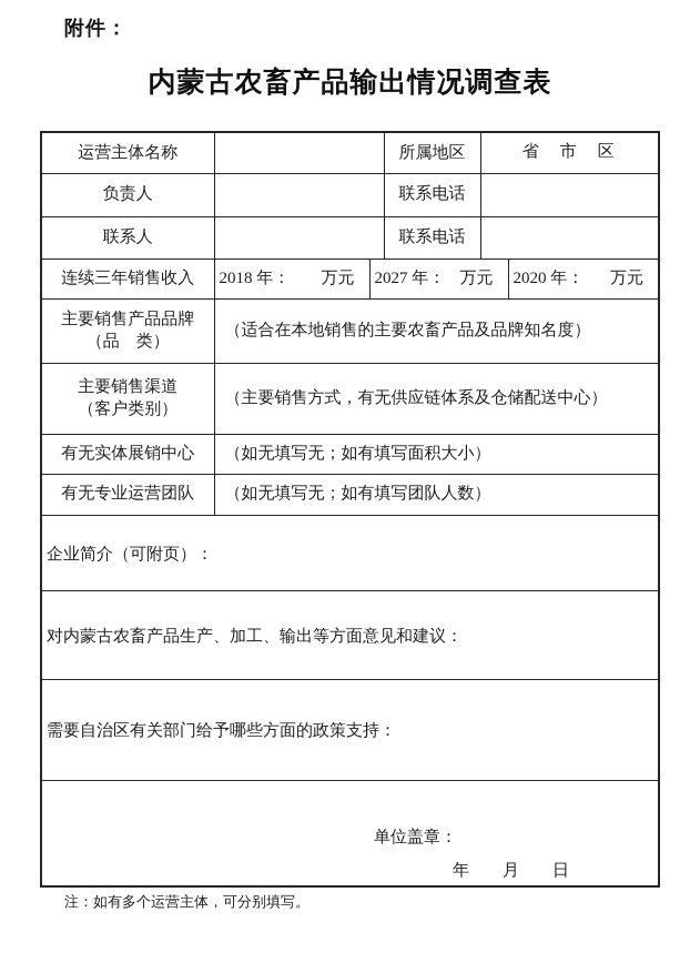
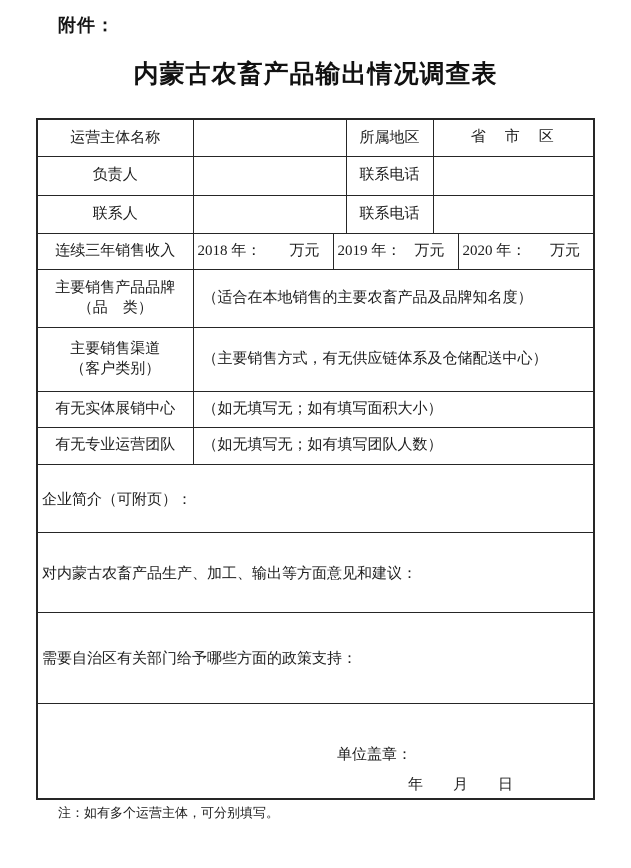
  附件：
  内蒙古农畜产品输出情况调查表
  运营主体名称		所属地区	省 市 区
  负责人		联系电话
  联系人		联系电话
- 连续三年销售收入	2018 年： 万元	2027 年： 万元	2020 年： 万元
+ 连续三年销售收入	2018 年： 万元	2019 年： 万元	2020 年： 万元
  主要销售产品品牌 （品 类）	（适合在本地销售的主要农畜产品及品牌知名度）
  主要销售渠道 （客户类别）	（主要销售方式，有无供应链体系及仓储配送中心）
  有无实体展销中心	（如无填写无；如有填写面积大小）
  有无专业运营团队	（如无填写无；如有填写团队人数）
  企业简介（可附页）：
  对内蒙古农畜产品生产、加工、输出等方面意见和建议：
  需要自治区有关部门给予哪些方面的政策支持：
  单位盖章： 年 月 日
  注：如有多个运营主体，可分别填写。
